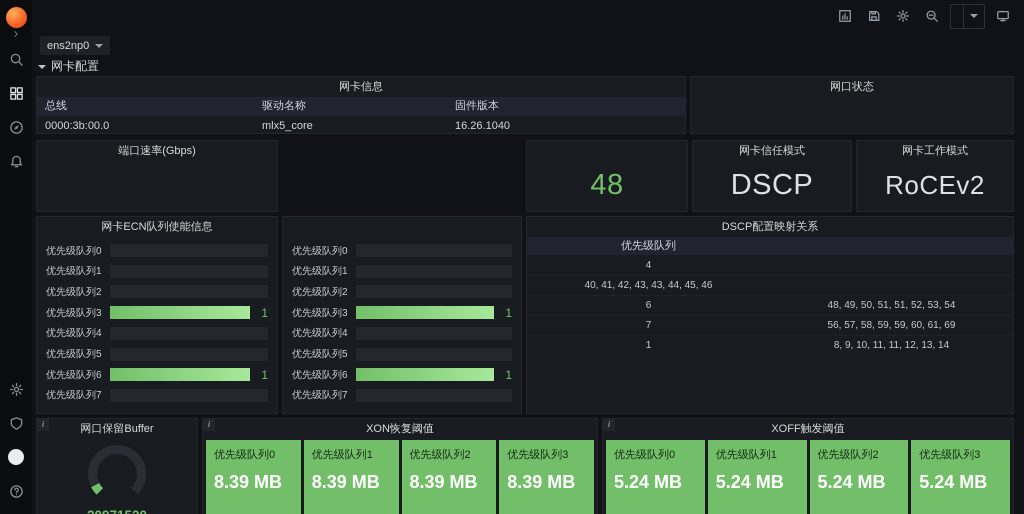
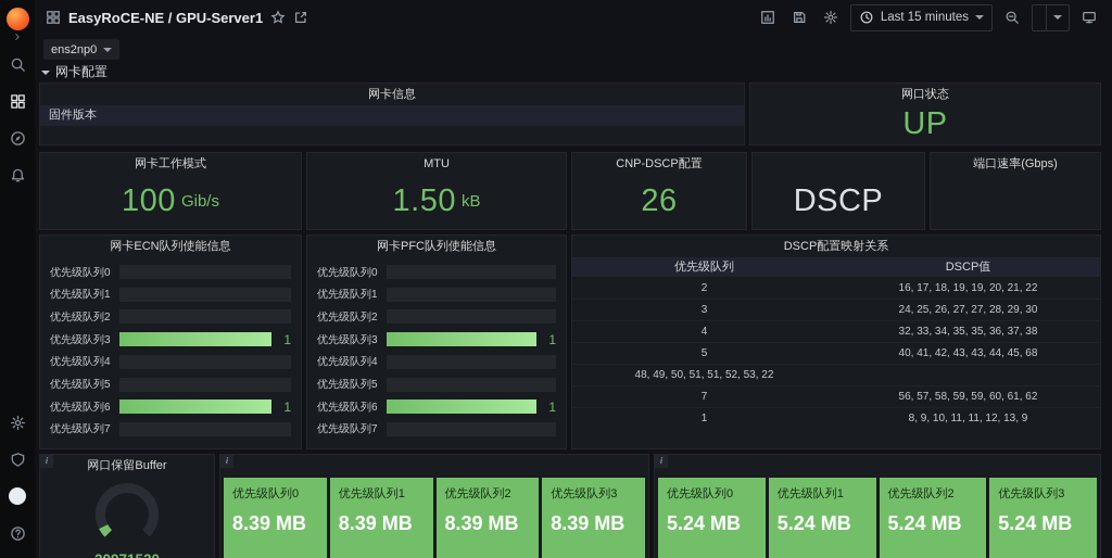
+ EasyRoCE-NE / GPU-Server1
+ Last 15 minutes
  ens2np0
  网卡配置
  网卡信息
- 总线
- 驱动名称
  固件版本
- 0000:3b:00.0
- mlx5_core
- 16.26.1040
  网口状态
+ UP
- 端口速率(Gbps)
+ 网卡工作模式
+ 100
+ Gib/s
+ MTU
+ 1.50
+ kB
+ CNP-DSCP配置
- 48
+ 26
- 网卡信任模式
  DSCP
- 网卡工作模式
+ 端口速率(Gbps)
- RoCEv2
  网卡ECN队列使能信息
  优先级队列0
  优先级队列1
  优先级队列2
  优先级队列3
  1
  优先级队列4
  优先级队列5
  优先级队列6
  1
  优先级队列7
+ 网卡PFC队列使能信息
  优先级队列0
  优先级队列1
  优先级队列2
  优先级队列3
  1
  优先级队列4
  优先级队列5
  优先级队列6
  1
  优先级队列7
  DSCP配置映射关系
  优先级队列
+ DSCP值
+ 2
+ 16, 17, 18, 19, 19, 20, 21, 22
+ 3
+ 24, 25, 26, 27, 27, 28, 29, 30
  4
+ 32, 33, 34, 35, 35, 36, 37, 38
+ 5
- 40, 41, 42, 43, 43, 44, 45, 46
+ 40, 41, 42, 43, 43, 44, 45, 68
- 6
- 48, 49, 50, 51, 51, 52, 53, 54
+ 48, 49, 50, 51, 51, 52, 53, 22
  7
- 56, 57, 58, 59, 59, 60, 61, 69
+ 56, 57, 58, 59, 59, 60, 61, 62
  1
- 8, 9, 10, 11, 11, 12, 13, 14
+ 8, 9, 10, 11, 11, 12, 13, 9
  网口保留Buffer
- XON恢复阈值
  优先级队列0
  8.39 MB
  优先级队列1
  8.39 MB
  优先级队列2
  8.39 MB
  优先级队列3
  8.39 MB
- XOFF触发阈值
  优先级队列0
  5.24 MB
  优先级队列1
  5.24 MB
  优先级队列2
  5.24 MB
  优先级队列3
  5.24 MB
